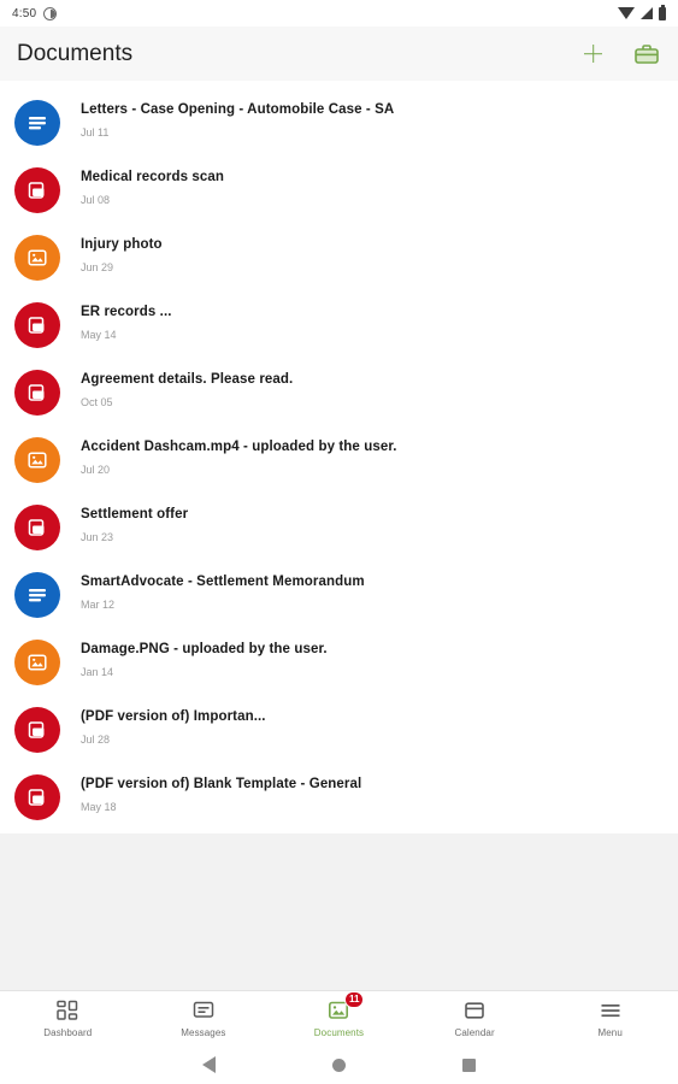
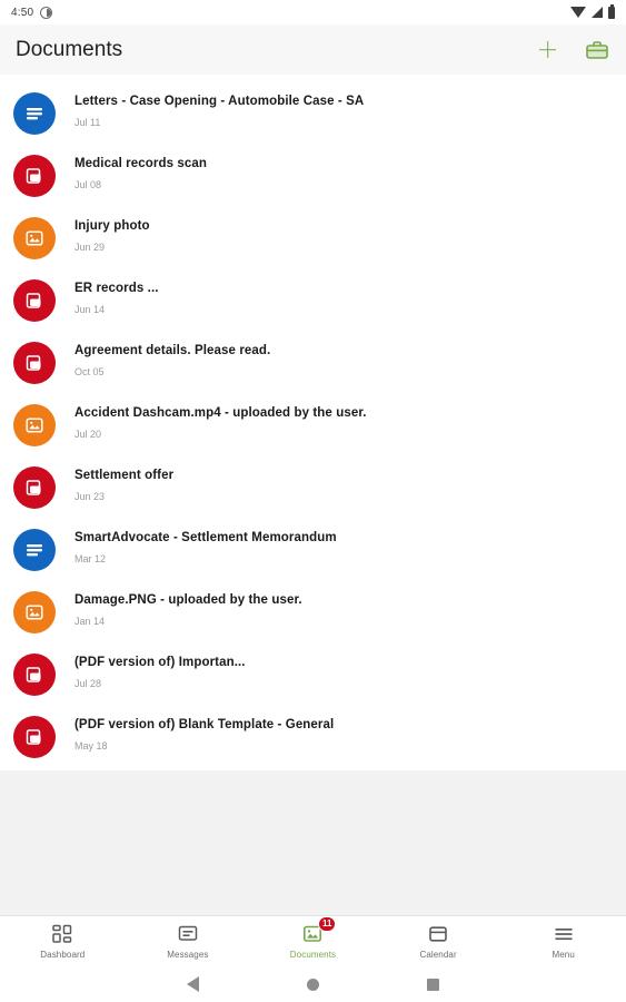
  4:50
  Documents
  Letters - Case Opening - Automobile Case - SA
  Jul 11
  Medical records scan
  Jul 08
  Injury photo
  Jun 29
  ER records ...
- May 14
+ Jun 14
  Agreement details. Please read.
  Oct 05
  Accident Dashcam.mp4 - uploaded by the user.
  Jul 20
  Settlement offer
  Jun 23
  SmartAdvocate - Settlement Memorandum
  Mar 12
  Damage.PNG - uploaded by the user.
  Jan 14
  (PDF version of) Importan...
  Jul 28
  (PDF version of) Blank Template - General
  May 18
  Dashboard
  Messages
  11
  Documents
  Calendar
  Menu
